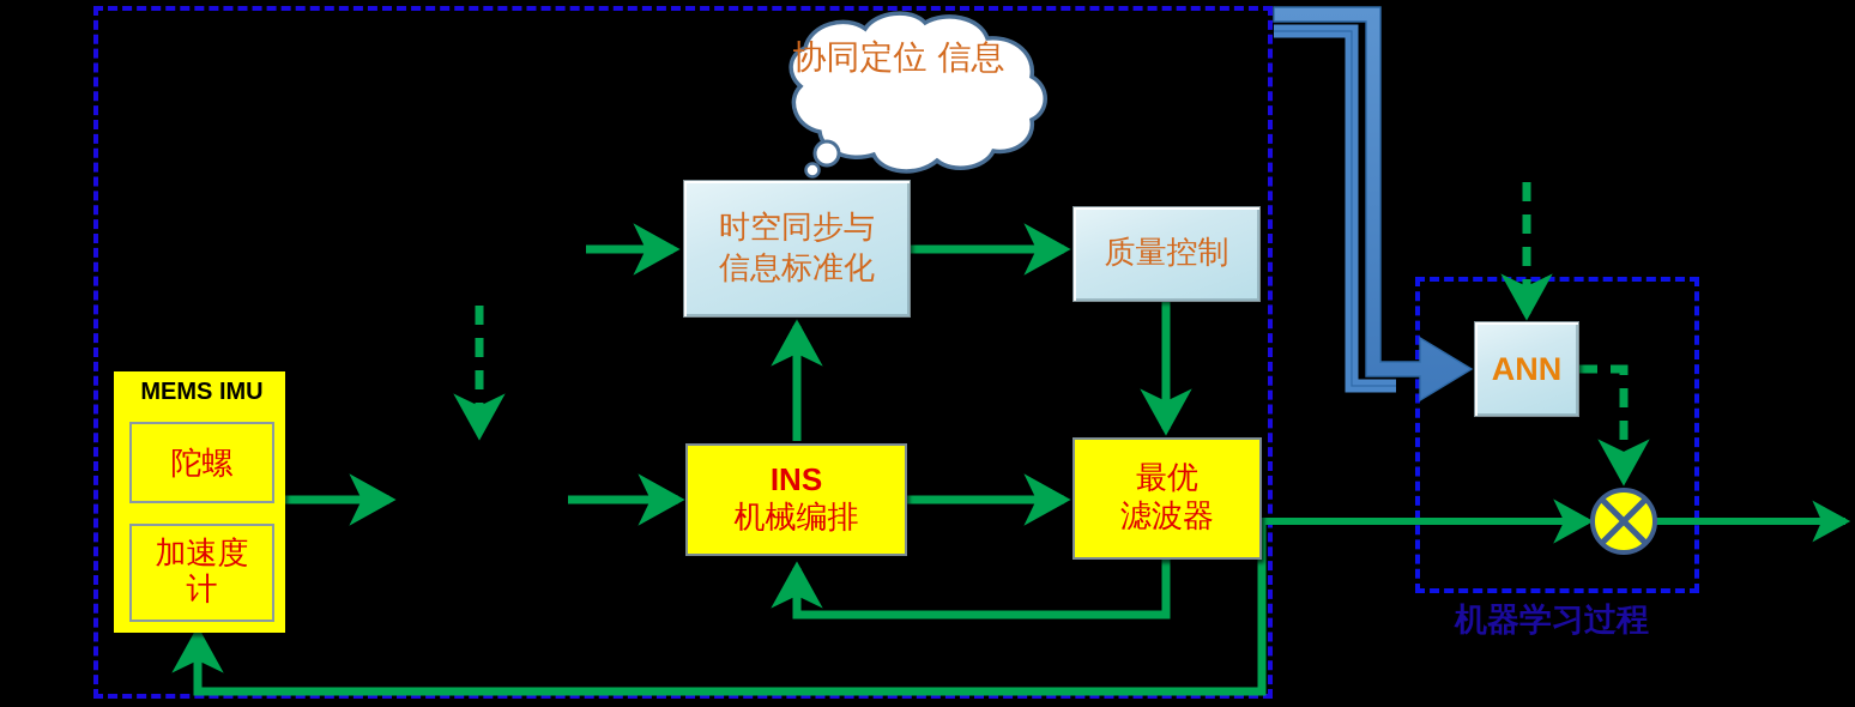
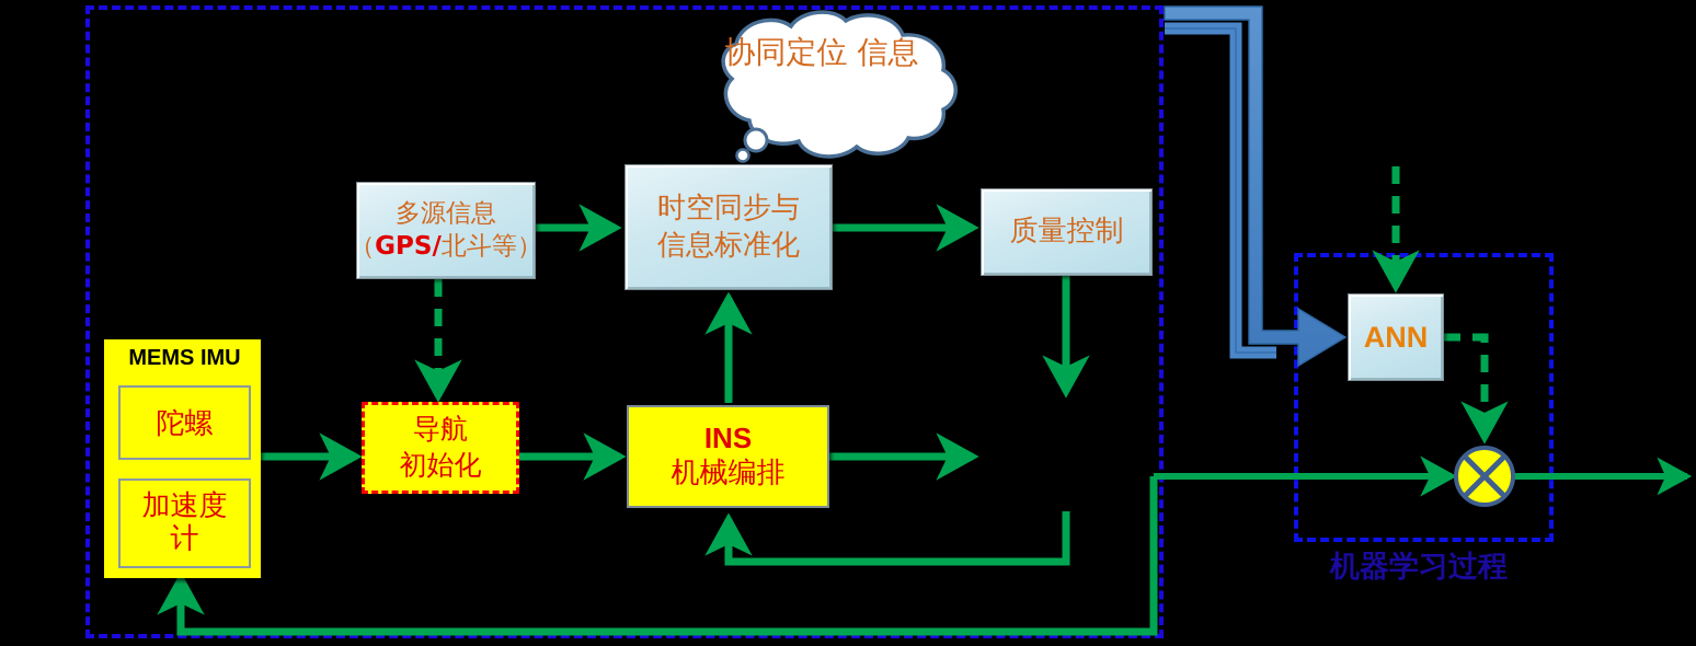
  协同定位 信息
+ 多源信息
+ （GPS/北斗等）
  时空同步与
  信息标准化
  质量控制
  ANN
  MEMS IMU
  陀螺
  加速度
  计
+ 导航
+ 初始化
  INS
  机械编排
- 最优
- 滤波器
  机器学习过程
